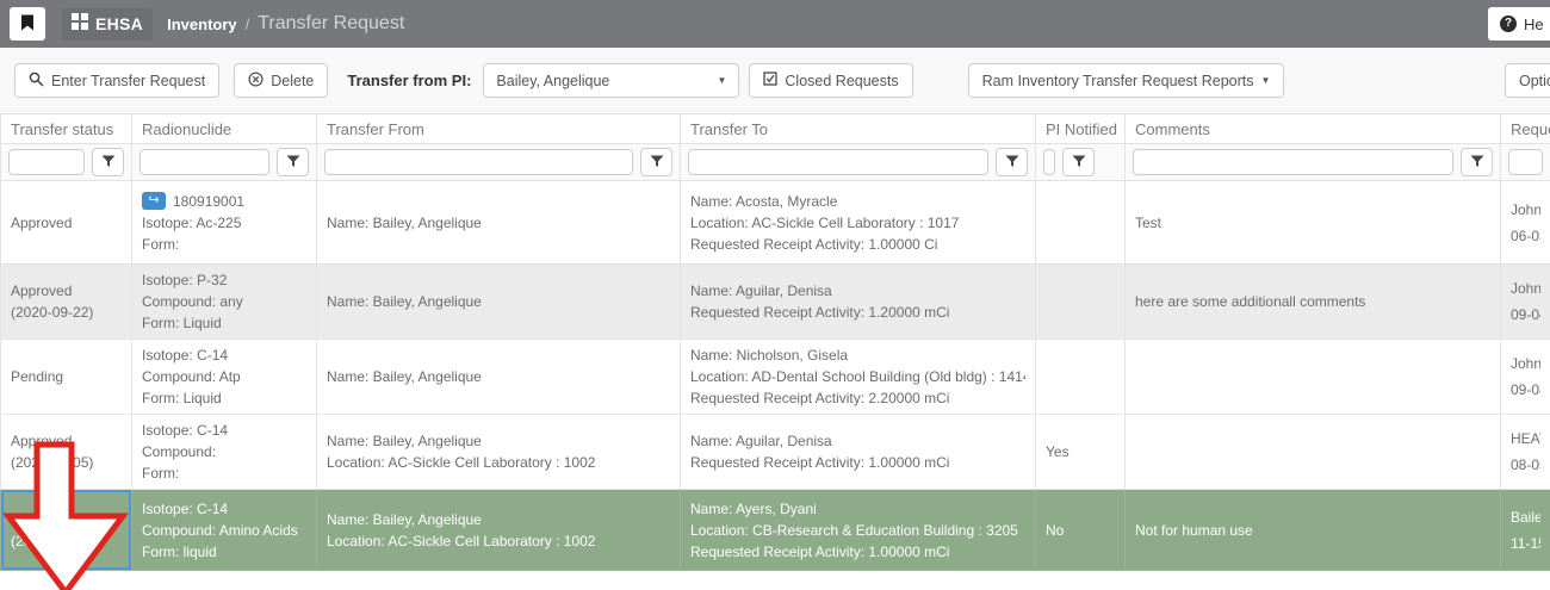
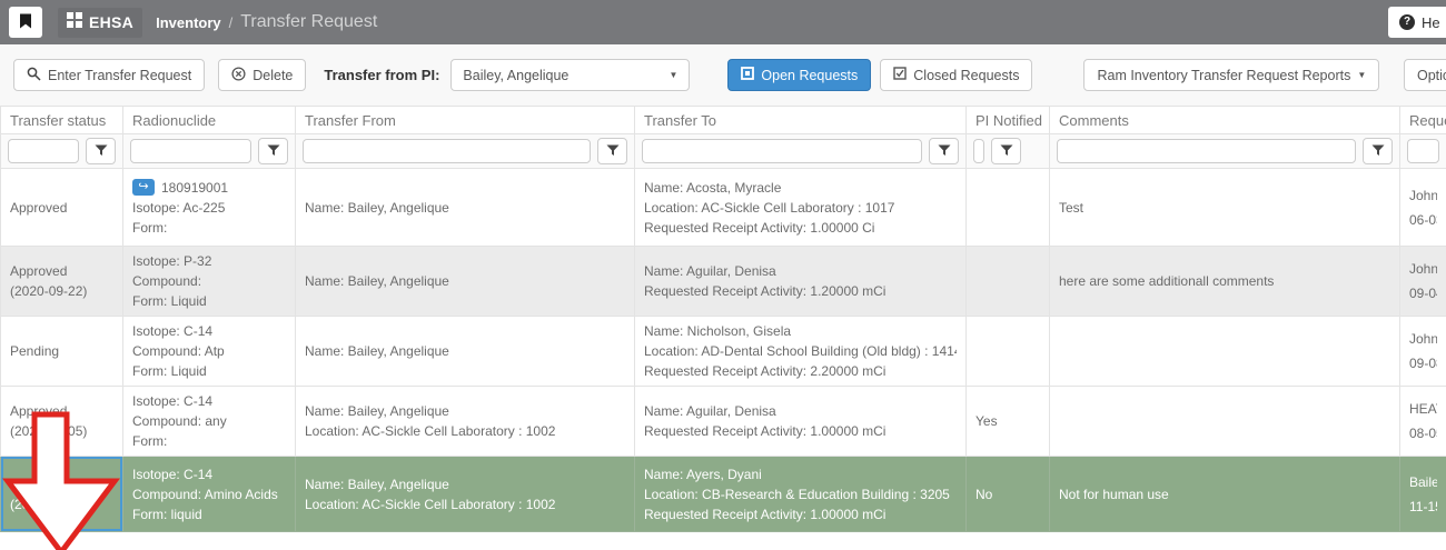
  EHSA
  Inventory
  /
  Transfer Request
  ?
  He
  Enter Transfer Request
  Delete
  Transfer from PI:
  Bailey, Angelique
  ▼
+ Open Requests
  Closed Requests
  Ram Inventory Transfer Request Reports
  ▼
  Opti
  Transfer status	Radionuclide	Transfer From	Transfer To	PI Notified	Comments	Requ
  Approved	↪ 180919001Isotope: Ac-225Form:	Name: Bailey, Angelique	Name: Acosta, MyracleLocation: AC-Sickle Cell Laboratory : 1017Requested Receipt Activity: 1.00000 Ci		Test	John06-0
- Approved(2020-09-22)	Isotope: P-32Compound: anyForm: Liquid	Name: Bailey, Angelique	Name: Aguilar, DenisaRequested Receipt Activity: 1.20000 mCi		here are some additionall comments	John09-0
+ Approved(2020-09-22)	Isotope: P-32Compound:Form: Liquid	Name: Bailey, Angelique	Name: Aguilar, DenisaRequested Receipt Activity: 1.20000 mCi		here are some additionall comments	John09-0
  Pending	Isotope: C-14Compound: AtpForm: Liquid	Name: Bailey, Angelique	Name: Nicholson, GiselaLocation: AD-Dental School Building (Old bldg) : 141Requested Receipt Activity: 2.20000 mCi			John09-0
- Approved(2005)	Isotope: C-14Compound:Form:	Name: Bailey, AngeliqueLocation: AC-Sickle Cell Laboratory : 1002	Name: Aguilar, DenisaRequested Receipt Activity: 1.00000 mCi	Yes		HEA08-0
+ Approved(2005)	Isotope: C-14Compound: anyForm:	Name: Bailey, AngeliqueLocation: AC-Sickle Cell Laboratory : 1002	Name: Aguilar, DenisaRequested Receipt Activity: 1.00000 mCi	Yes		HEA08-0
  (2	Isotope: C-14Compound: Amino AcidsForm: liquid	Name: Bailey, AngeliqueLocation: AC-Sickle Cell Laboratory : 1002	Name: Ayers, DyaniLocation: CB-Research & Education Building : 3205Requested Receipt Activity: 1.00000 mCi	No	Not for human use	Baile11-1
